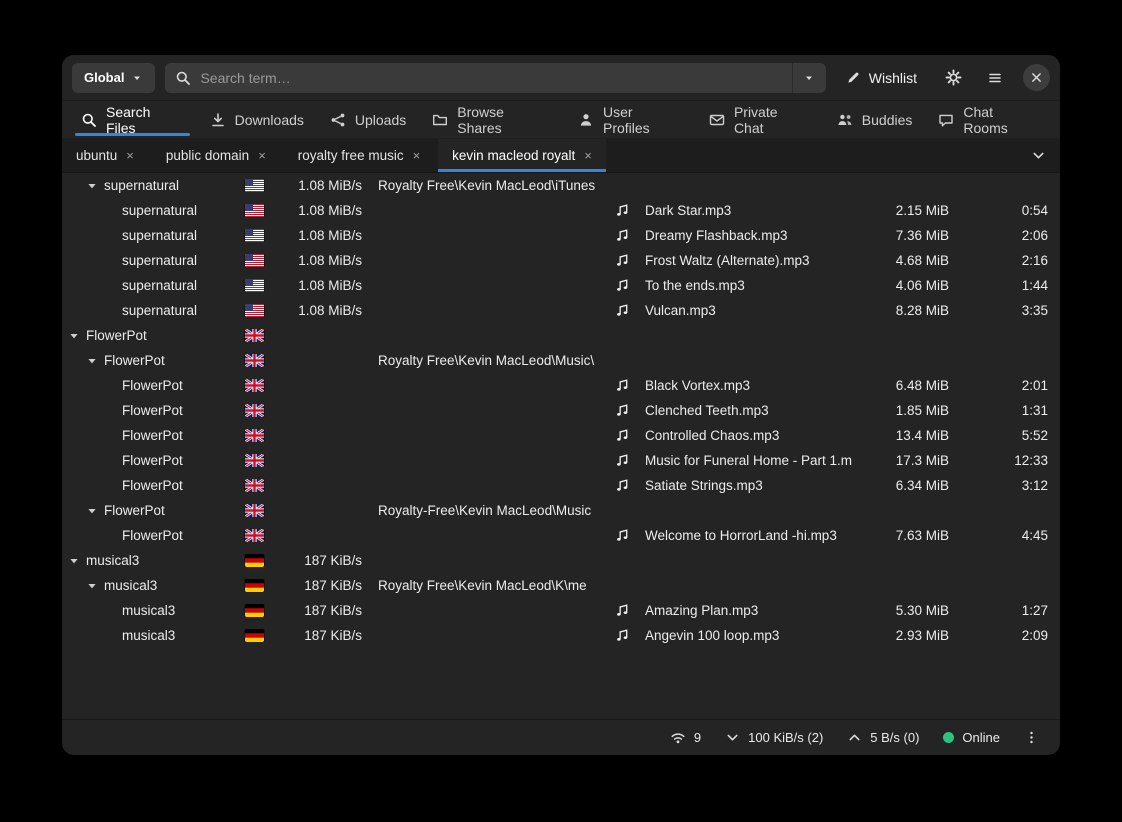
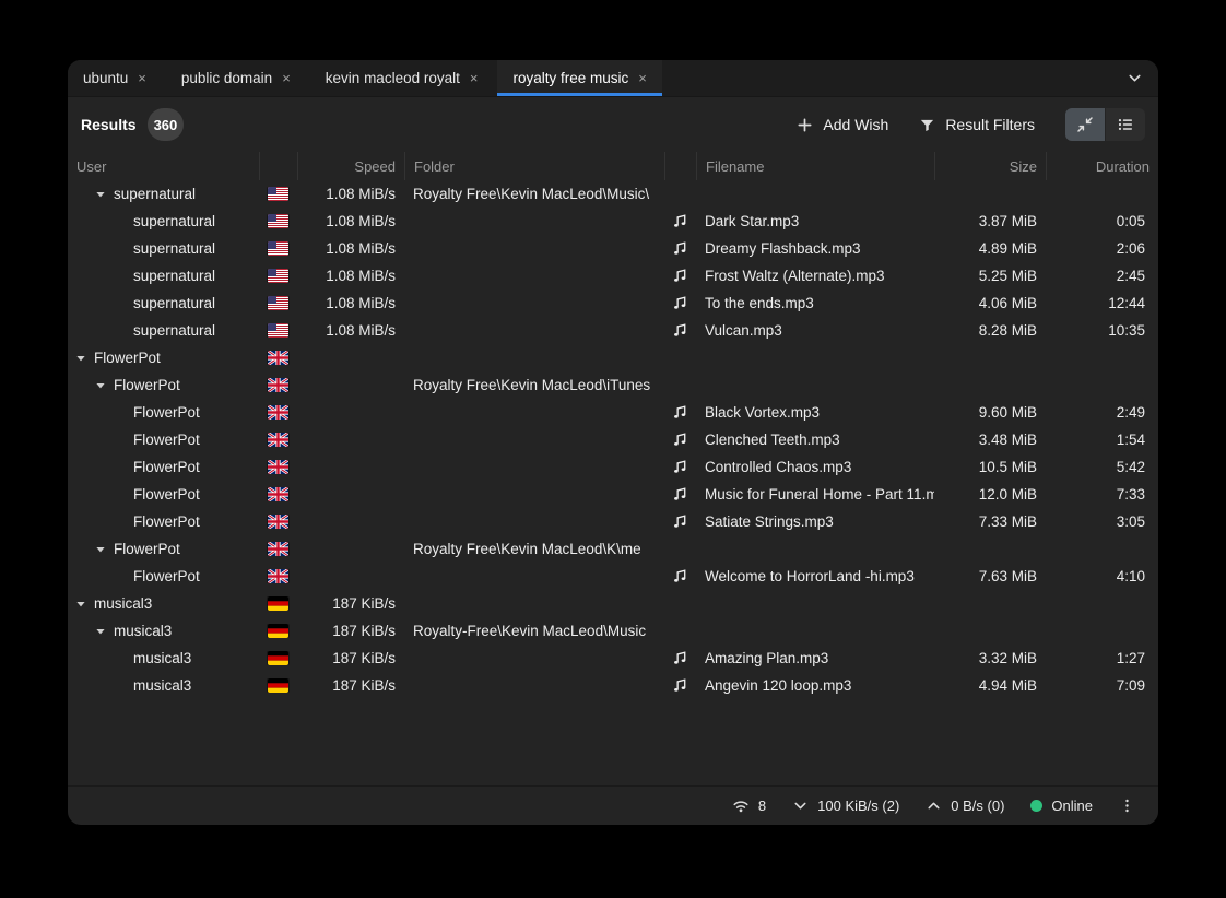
- Global
- Search term…
- Wishlist
- Search Files
- Downloads
- Uploads
- Browse Shares
- User Profiles
- Private Chat
- Buddies
- Chat Rooms
  ubuntu
  ×
  public domain
  ×
- royalty free music
+ kevin macleod royalt
  ×
- kevin macleod royalt
+ royalty free music
  ×
+ Results
+ 360
+ Add Wish
+ Result Filters
+ User
+ Speed
+ Folder
+ Filename
+ Size
+ Duration
  supernatural
  1.08 MiB/s
- Royalty Free\Kevin MacLeod\iTunes
+ Royalty Free\Kevin MacLeod\Music\
  supernatural
  1.08 MiB/s
  Dark Star.mp3
- 2.15 MiB
+ 3.87 MiB
- 0:54
+ 0:05
  supernatural
  1.08 MiB/s
  Dreamy Flashback.mp3
- 7.36 MiB
+ 4.89 MiB
  2:06
  supernatural
  1.08 MiB/s
  Frost Waltz (Alternate).mp3
- 4.68 MiB
+ 5.25 MiB
- 2:16
+ 2:45
  supernatural
  1.08 MiB/s
  To the ends.mp3
  4.06 MiB
- 1:44
+ 12:44
  supernatural
  1.08 MiB/s
  Vulcan.mp3
  8.28 MiB
- 3:35
+ 10:35
  FlowerPot
  FlowerPot
- Royalty Free\Kevin MacLeod\Music\
+ Royalty Free\Kevin MacLeod\iTunes
  FlowerPot
  Black Vortex.mp3
- 6.48 MiB
+ 9.60 MiB
- 2:01
+ 2:49
  FlowerPot
  Clenched Teeth.mp3
- 1.85 MiB
+ 3.48 MiB
- 1:31
+ 1:54
  FlowerPot
  Controlled Chaos.mp3
- 13.4 MiB
+ 10.5 MiB
- 5:52
+ 5:42
  FlowerPot
- Music for Funeral Home - Part 1.m
+ Music for Funeral Home - Part 11.m
- 17.3 MiB
+ 12.0 MiB
- 12:33
+ 7:33
  FlowerPot
  Satiate Strings.mp3
- 6.34 MiB
+ 7.33 MiB
- 3:12
+ 3:05
  FlowerPot
- Royalty-Free\Kevin MacLeod\Music
+ Royalty Free\Kevin MacLeod\K\me
  FlowerPot
  Welcome to HorrorLand -hi.mp3
  7.63 MiB
- 4:45
+ 4:10
  musical3
  187 KiB/s
  musical3
  187 KiB/s
- Royalty Free\Kevin MacLeod\K\me
+ Royalty-Free\Kevin MacLeod\Music
  musical3
  187 KiB/s
  Amazing Plan.mp3
- 5.30 MiB
+ 3.32 MiB
  1:27
  musical3
  187 KiB/s
- Angevin 100 loop.mp3
+ Angevin 120 loop.mp3
- 2.93 MiB
+ 4.94 MiB
- 2:09
+ 7:09
- 9
+ 8
  100 KiB/s (2)
- 5 B/s (0)
+ 0 B/s (0)
  Online
